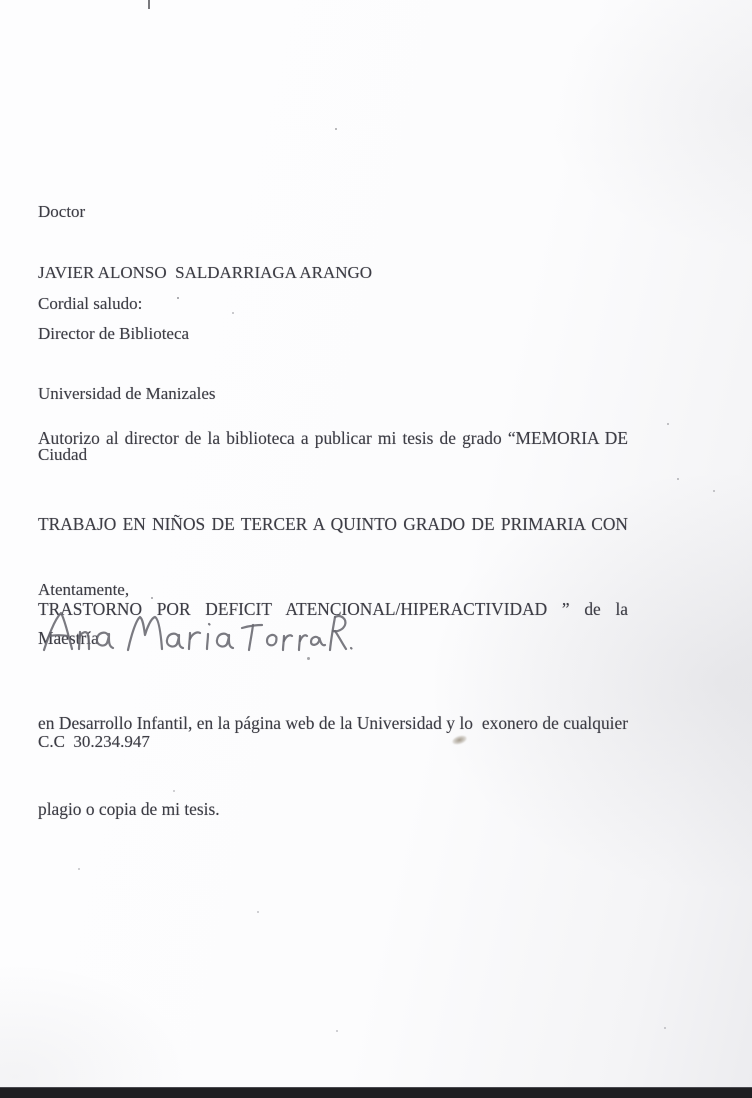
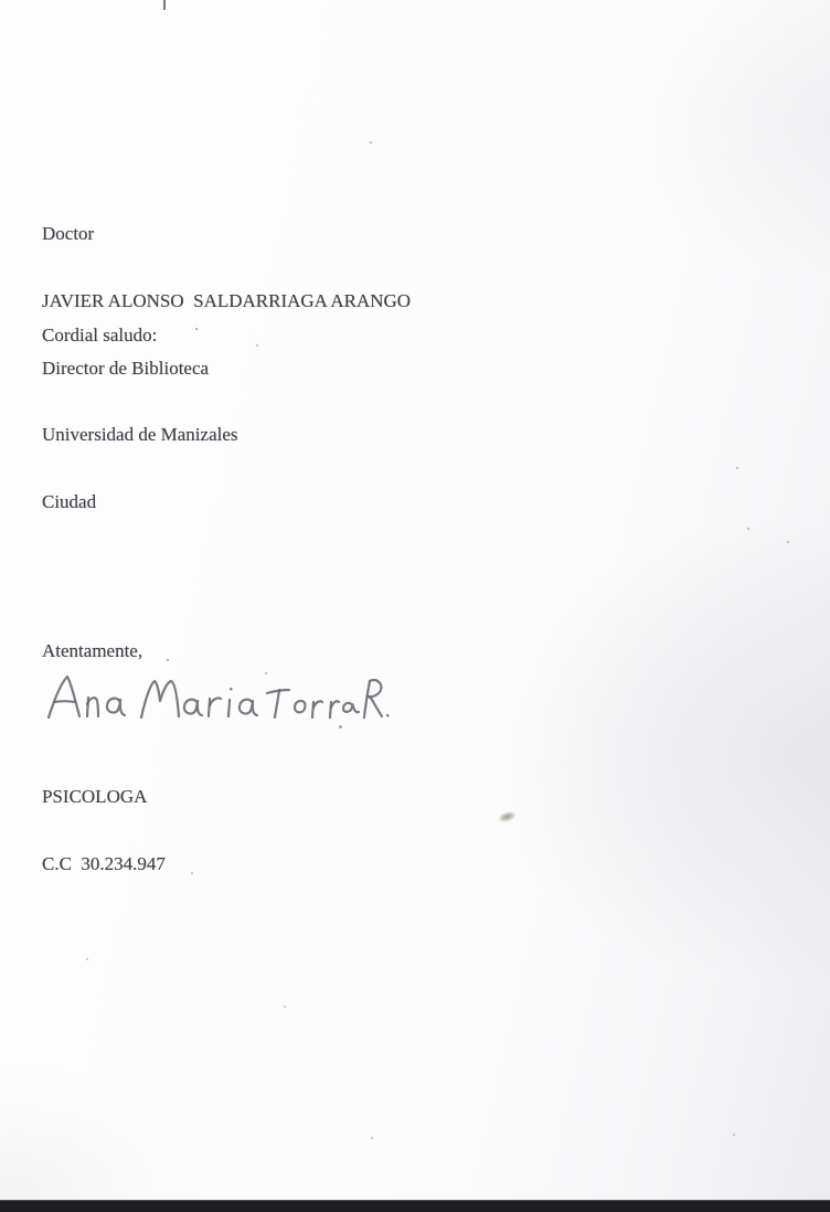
  Doctor
  JAVIER ALONSO SALDARRIAGA ARANGO
  Director de Biblioteca
  Universidad de Manizales
  Ciudad
  Cordial saludo:
- Autorizo al director de la biblioteca a publicar mi tesis de grado “MEMORIA DE
- TRABAJO EN NIÑOS DE TERCER A QUINTO GRADO DE PRIMARIA CON
- TRASTORNO POR DEFICIT ATENCIONAL/HIPERACTIVIDAD ” de la Maestría
- en Desarrollo Infantil, en la página web de la Universidad y lo exonero de cualquier
- plagio o copia de mi tesis.
  Atentamente,
+ PSICOLOGA
  C.C 30.234.947
